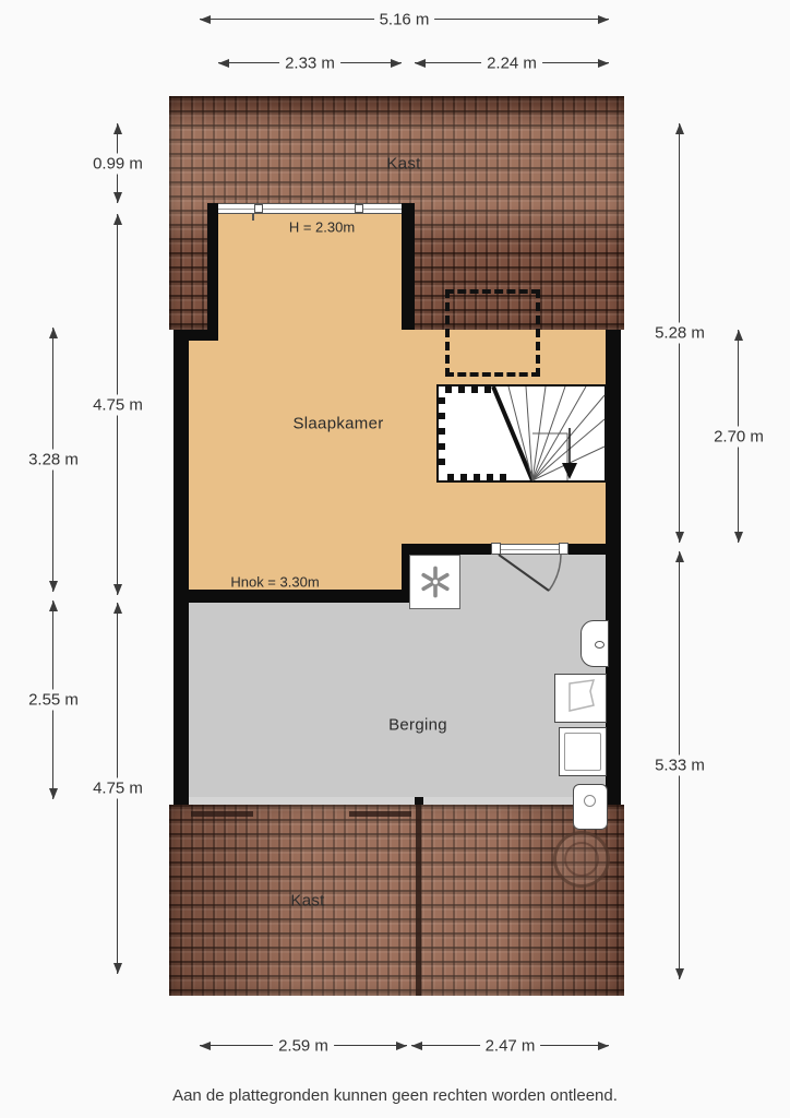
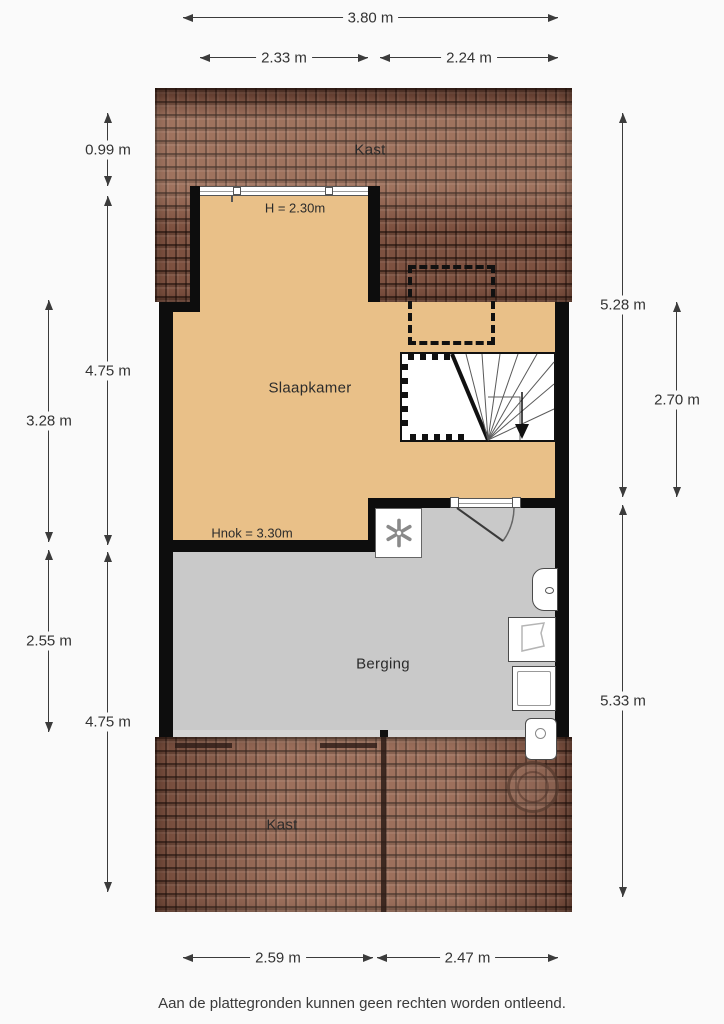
  Kast
  H = 2.30m
  Slaapkamer
  Hnok = 3.30m
  Berging
  Kast
- 5.16 m
+ 3.80 m
  2.33 m
  2.24 m
  0.99 m
  4.75 m
  3.28 m
  2.55 m
  4.75 m
  5.28 m
  2.70 m
  5.33 m
  2.59 m
  2.47 m
  Aan de plattegronden kunnen geen rechten worden ontleend.
